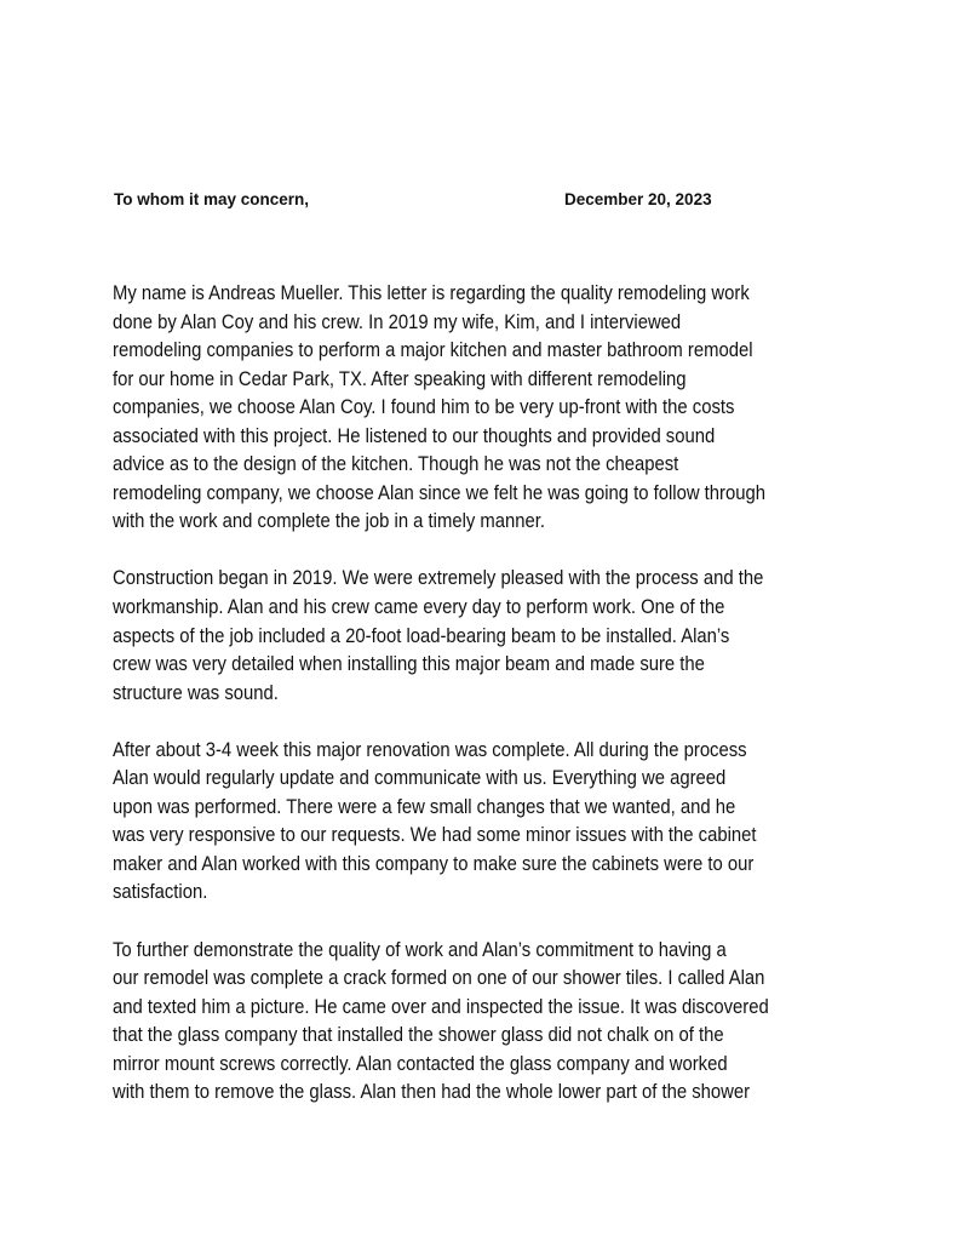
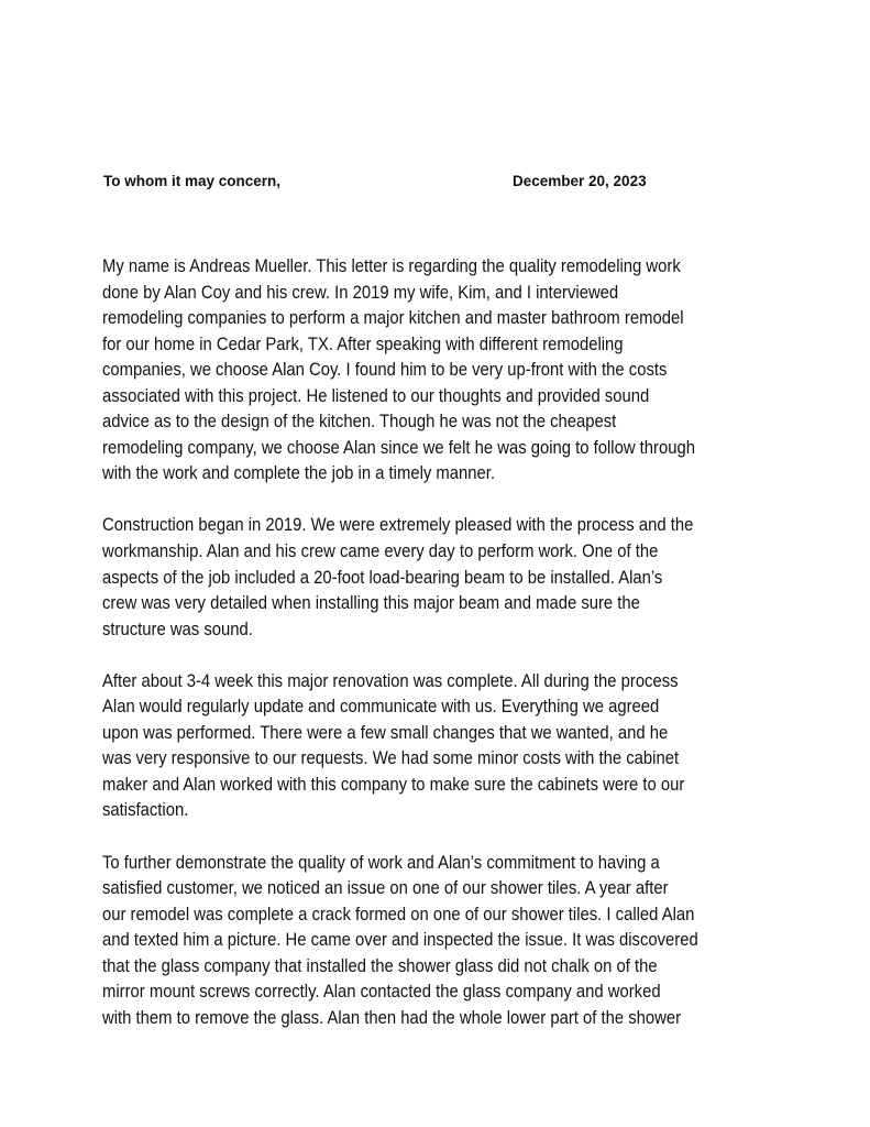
  To whom it may concern,
  December 20, 2023
  My name is Andreas Mueller. This letter is regarding the quality remodeling work
  done by Alan Coy and his crew. In 2019 my wife, Kim, and I interviewed
  remodeling companies to perform a major kitchen and master bathroom remodel
  for our home in Cedar Park, TX. After speaking with different remodeling
  companies, we choose Alan Coy. I found him to be very up-front with the costs
  associated with this project. He listened to our thoughts and provided sound
  advice as to the design of the kitchen. Though he was not the cheapest
  remodeling company, we choose Alan since we felt he was going to follow through
  with the work and complete the job in a timely manner.
  Construction began in 2019. We were extremely pleased with the process and the
  workmanship. Alan and his crew came every day to perform work. One of the
  aspects of the job included a 20-foot load-bearing beam to be installed. Alan’s
  crew was very detailed when installing this major beam and made sure the
  structure was sound.
  After about 3-4 week this major renovation was complete. All during the process
  Alan would regularly update and communicate with us. Everything we agreed
  upon was performed. There were a few small changes that we wanted, and he
- was very responsive to our requests. We had some minor issues with the cabinet
+ was very responsive to our requests. We had some minor costs with the cabinet
  maker and Alan worked with this company to make sure the cabinets were to our
  satisfaction.
  To further demonstrate the quality of work and Alan’s commitment to having a
+ satisfied customer, we noticed an issue on one of our shower tiles. A year after
  our remodel was complete a crack formed on one of our shower tiles. I called Alan
  and texted him a picture. He came over and inspected the issue. It was discovered
  that the glass company that installed the shower glass did not chalk on of the
  mirror mount screws correctly. Alan contacted the glass company and worked
  with them to remove the glass. Alan then had the whole lower part of the shower
